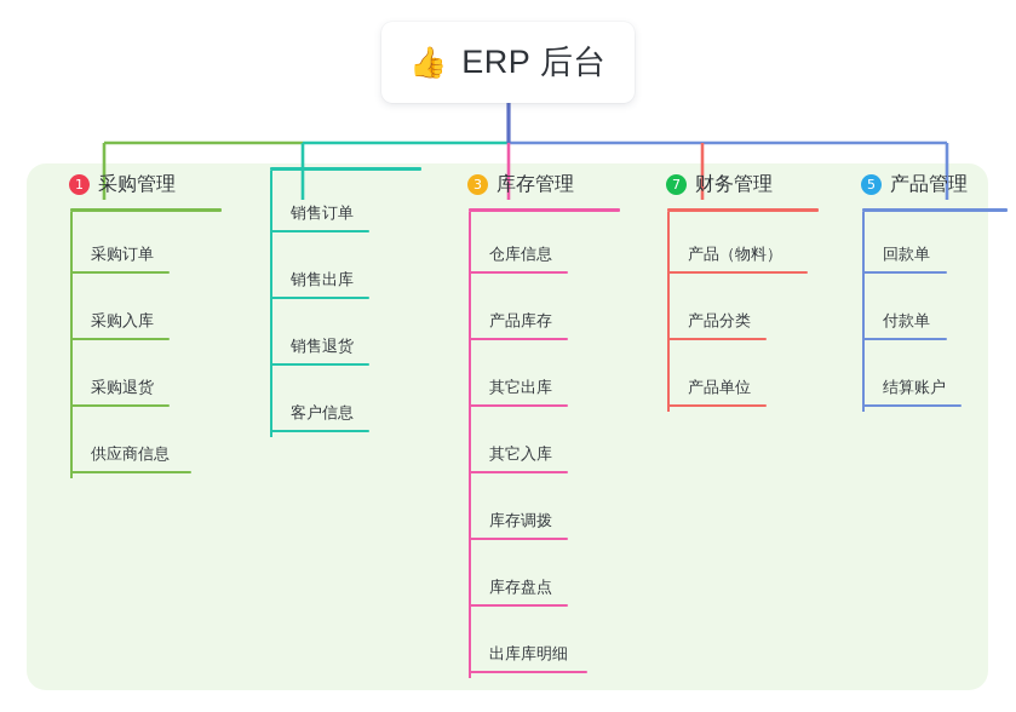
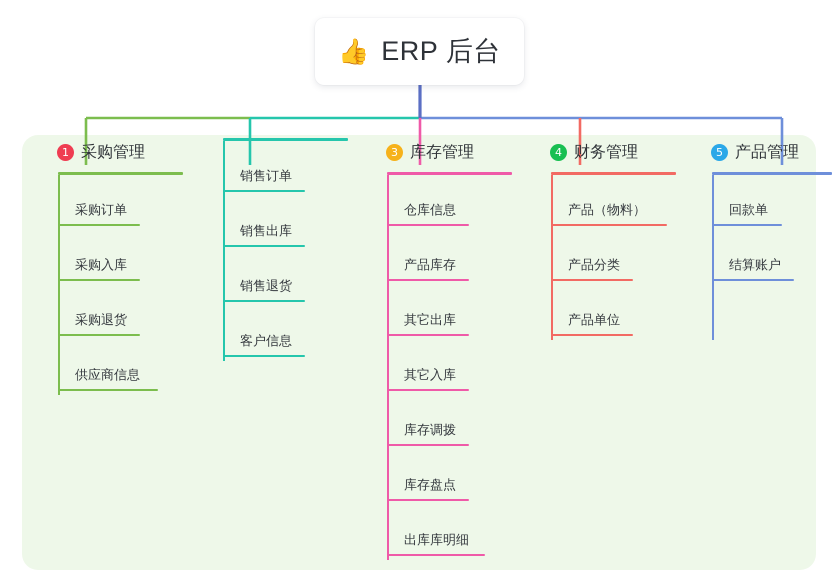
  👍
  ERP 后台
  1
  采购管理
  采购订单
  采购入库
  采购退货
  供应商信息
  销售订单
  销售出库
  销售退货
  客户信息
  3
  库存管理
  仓库信息
  产品库存
  其它出库
  其它入库
  库存调拨
  库存盘点
  出库库明细
- 7
+ 4
  财务管理
  产品（物料）
  产品分类
  产品单位
  5
  产品管理
  回款单
- 付款单
  结算账户
